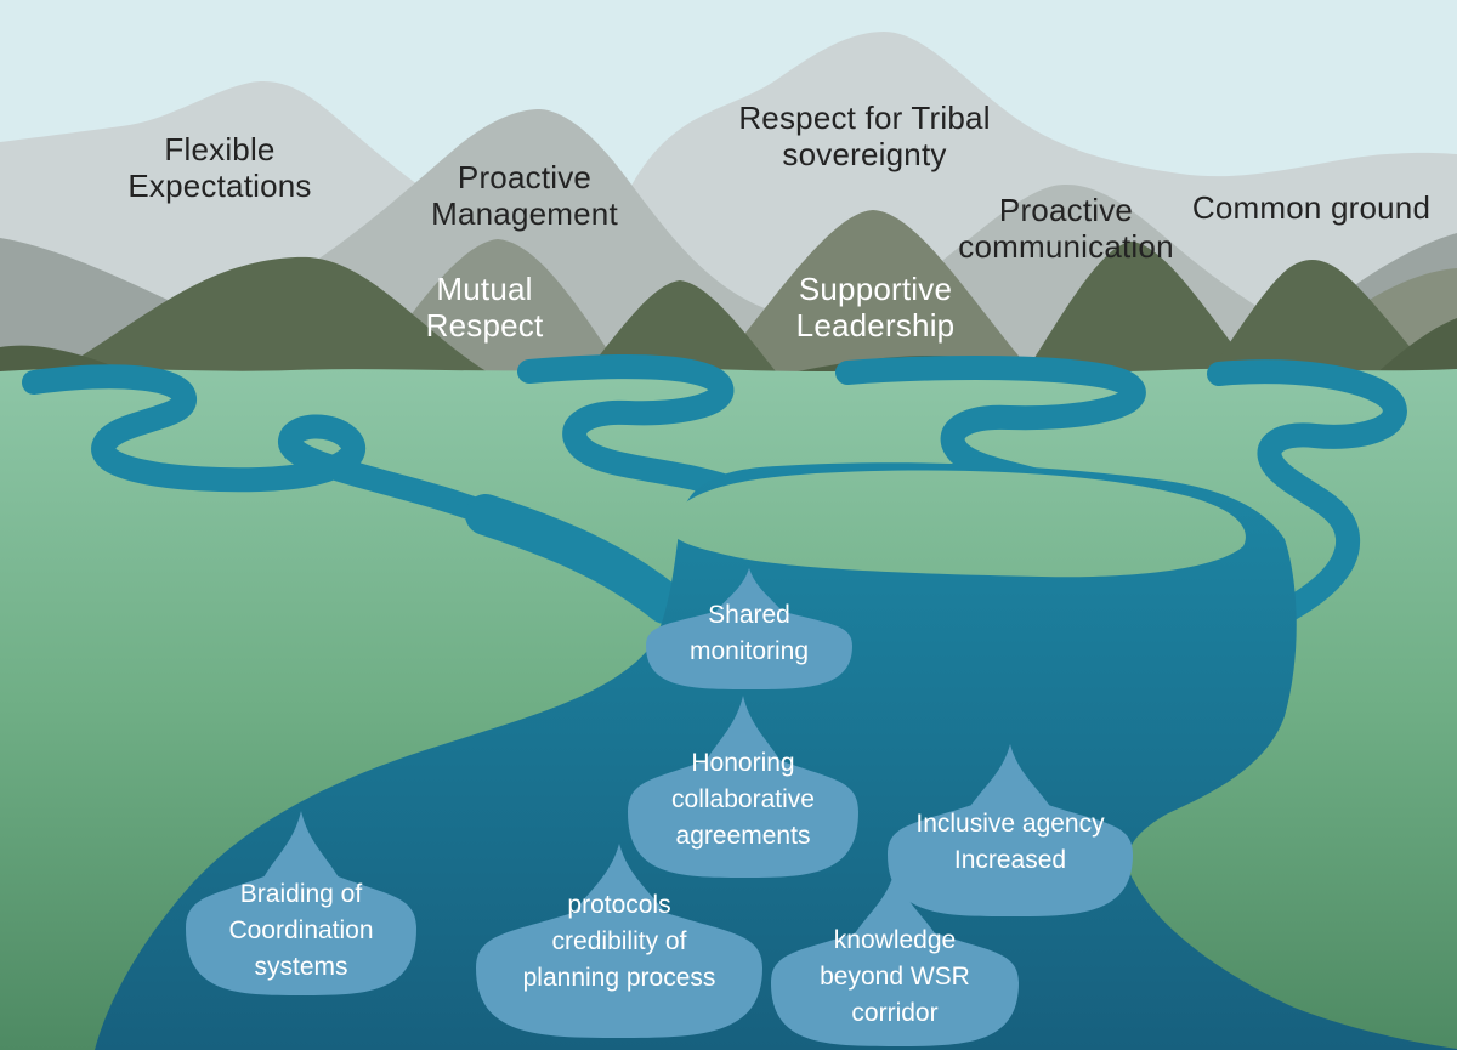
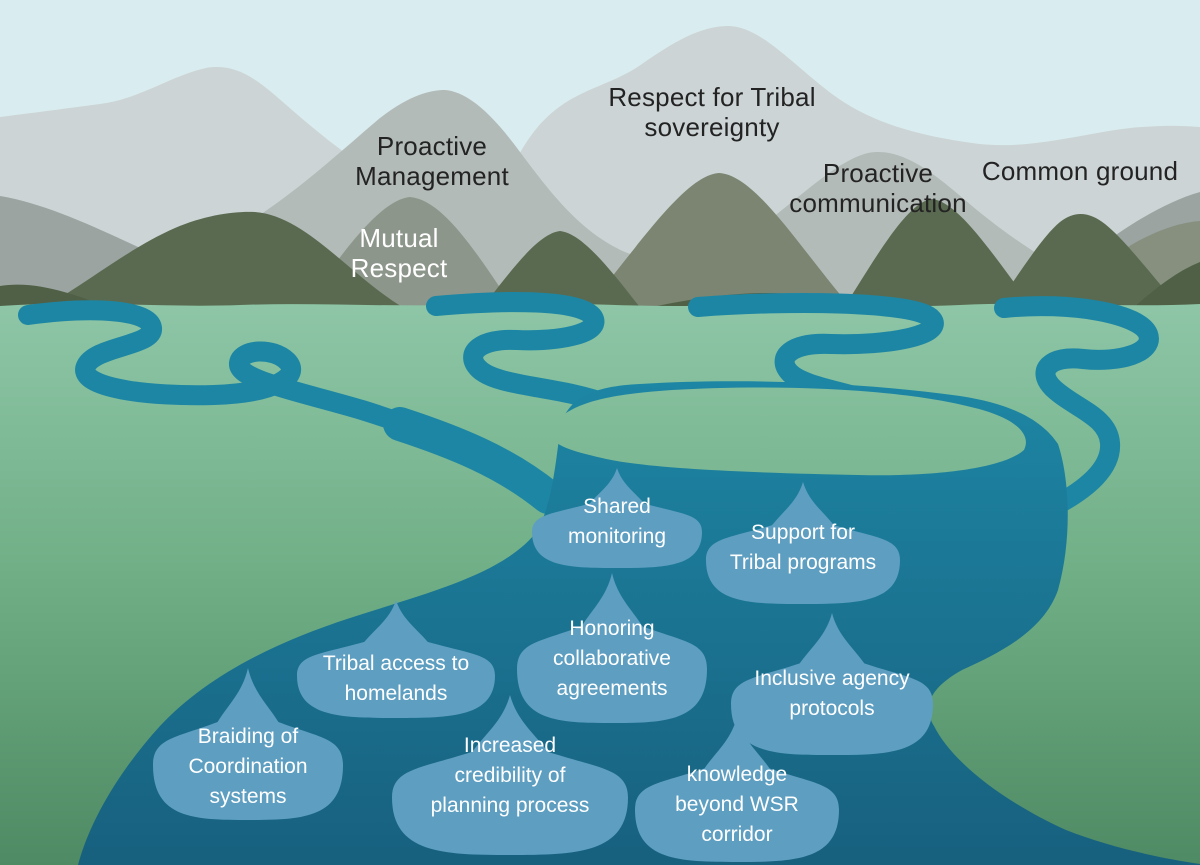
  Shared monitoring
+ Support for Tribal programs
+ Tribal access to homelands
  Honoring collaborative agreements
- Inclusive agency Increased
+ Inclusive agency protocols
  Braiding of Coordination systems
- protocols credibility of planning process
+ Increased credibility of planning process
  knowledge beyond WSR corridor
- Flexible
- Expectations
  Proactive
  Management
  Respect for Tribal
  sovereignty
  Proactive
  communication
  Common ground
  Mutual
  Respect
- Supportive
- Leadership
